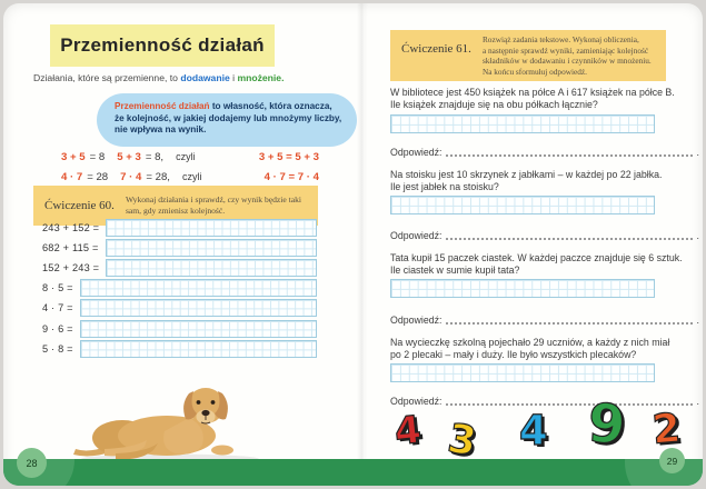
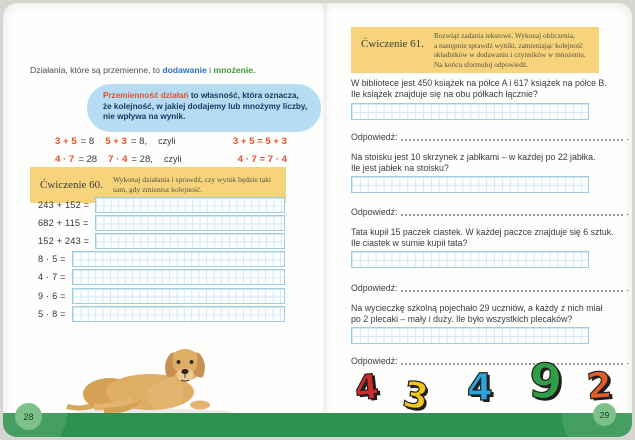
- Przemienność działań
  Działania, które są przemienne, to dodawanie i mnożenie.
  Przemienność działań to własność, która oznacza,
  że kolejność, w jakiej dodajemy lub mnożymy liczby,
  nie wpływa na wynik.
  3 + 5
  = 8
  5 + 3
  = 8,
  czyli
  3 + 5 = 5 + 3
  4 · 7
  = 28
  7 · 4
  = 28,
  czyli
  4 · 7 = 7 · 4
  Ćwiczenie 60.
  Wykonaj działania i sprawdź, czy wynik będzie taki
  sam, gdy zmienisz kolejność.
  243 + 152 =
  682 + 115 =
  152 + 243 =
  8 · 5 =
  4 · 7 =
  9 · 6 =
  5 · 8 =
  Ćwiczenie 61.
  Rozwiąż zadania tekstowe. Wykonaj obliczenia,
  a następnie sprawdź wyniki, zamieniając kolejność
  składników w dodawaniu i czynników w mnożeniu.
  Na końcu sformułuj odpowiedź.
  W bibliotece jest 450 książek na półce A i 617 książek na półce B.
  Ile książek znajduje się na obu półkach łącznie?
  Odpowiedź:
  .
  Na stoisku jest 10 skrzynek z jabłkami – w każdej po 22 jabłka.
  Ile jest jabłek na stoisku?
  Odpowiedź:
  .
  Tata kupił 15 paczek ciastek. W każdej paczce znajduje się 6 sztuk.
  Ile ciastek w sumie kupił tata?
  Odpowiedź:
  .
  Na wycieczkę szkolną pojechało 29 uczniów, a każdy z nich miał
  po 2 plecaki – mały i duży. Ile było wszystkich plecaków?
  Odpowiedź:
  .
  4
  28
  29
